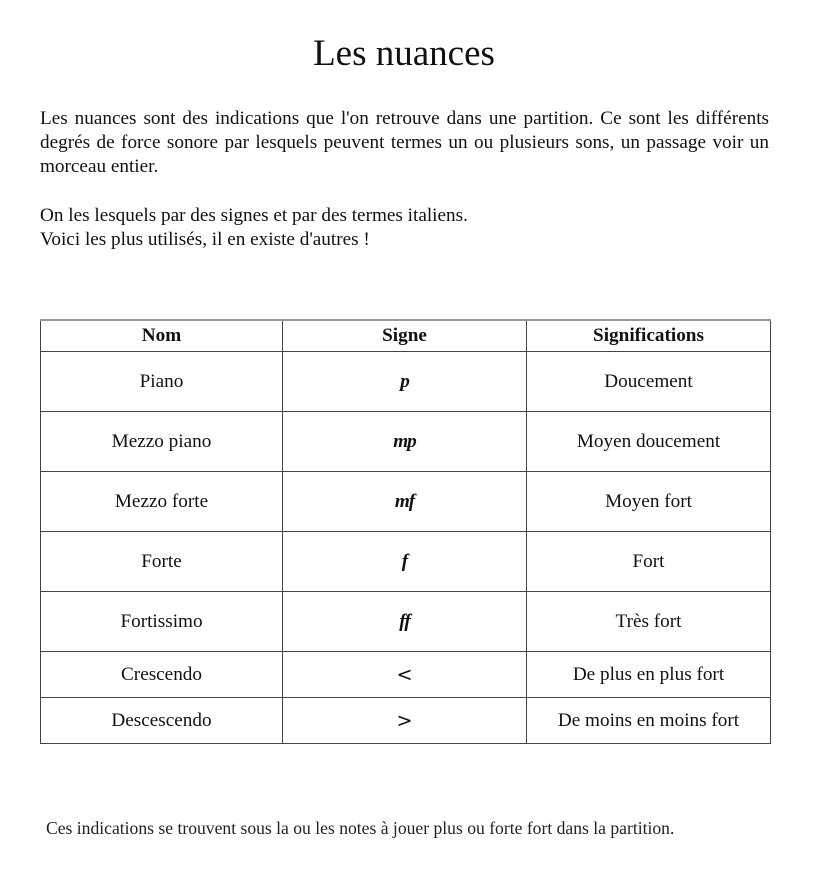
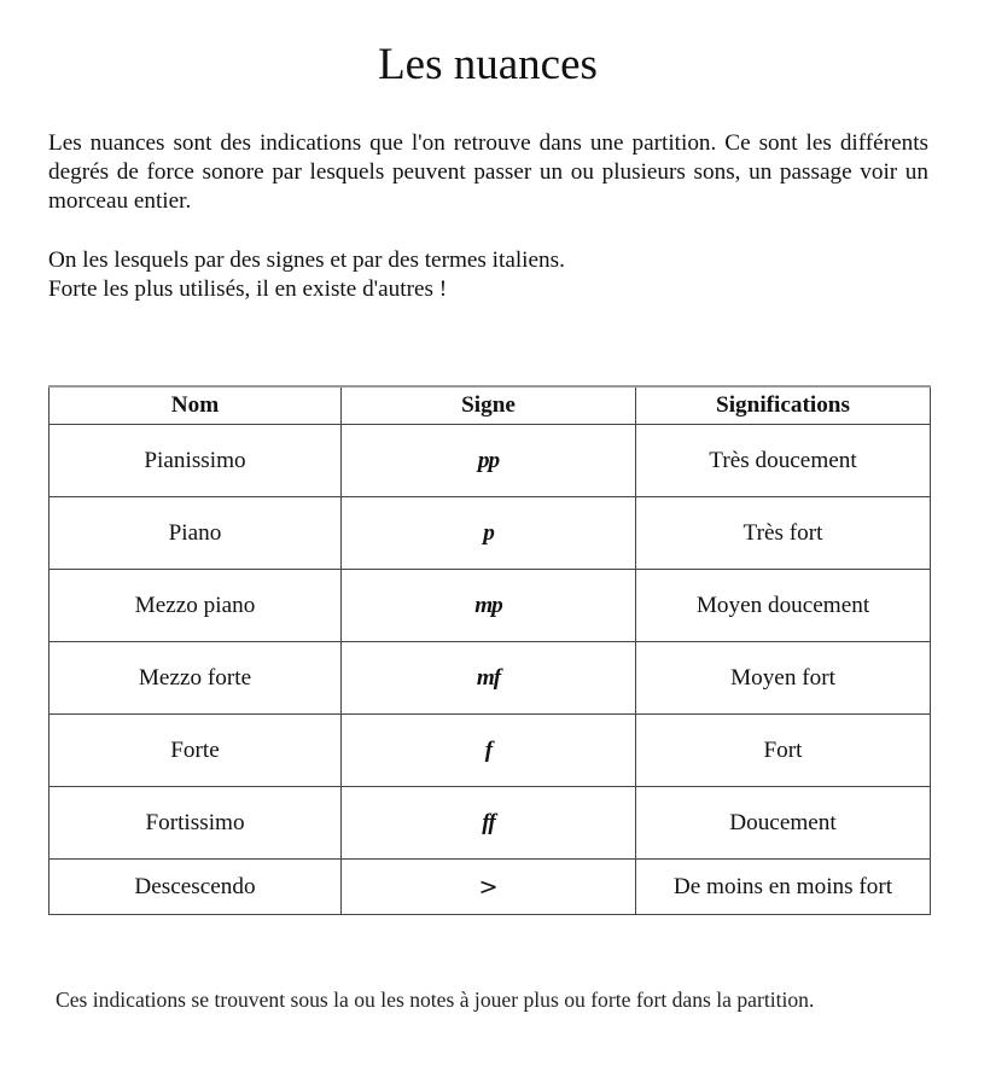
  Les nuances
- Les nuances sont des indications que l'on retrouve dans une partition. Ce sont les différents degrés de force sonore par lesquels peuvent termes un ou plusieurs sons, un passage voir un morceau entier.
+ Les nuances sont des indications que l'on retrouve dans une partition. Ce sont les différents degrés de force sonore par lesquels peuvent passer un ou plusieurs sons, un passage voir un morceau entier.
  On les lesquels par des signes et par des termes italiens.
- Voici les plus utilisés, il en existe d'autres !
+ Forte les plus utilisés, il en existe d'autres !
  Nom	Signe	Significations
+ Pianissimo	pp	Très doucement
- Piano	p	Doucement
+ Piano	p	Très fort
  Mezzo piano	mp	Moyen doucement
  Mezzo forte	mf	Moyen fort
  Forte	f	Fort
- Fortissimo	ff	Très fort
+ Fortissimo	ff	Doucement
- Crescendo	<	De plus en plus fort
  Descescendo	>	De moins en moins fort
  Ces indications se trouvent sous la ou les notes à jouer plus ou forte fort dans la partition.
